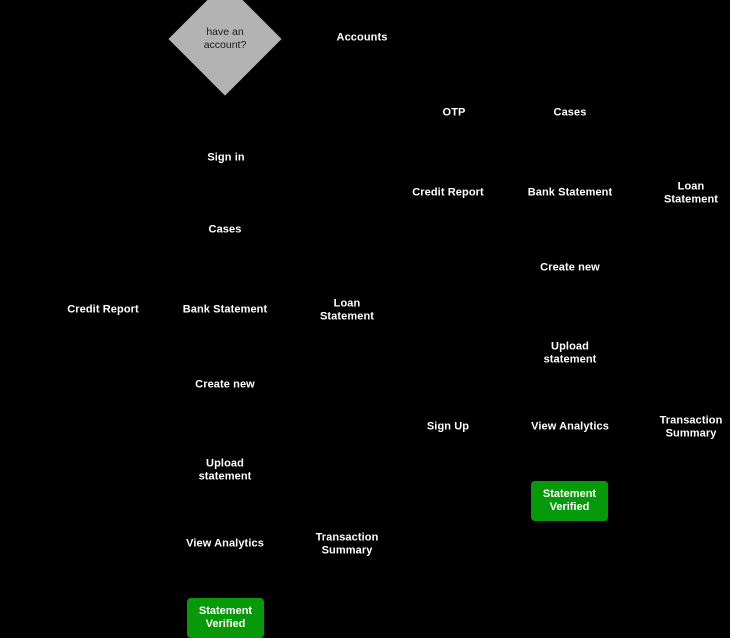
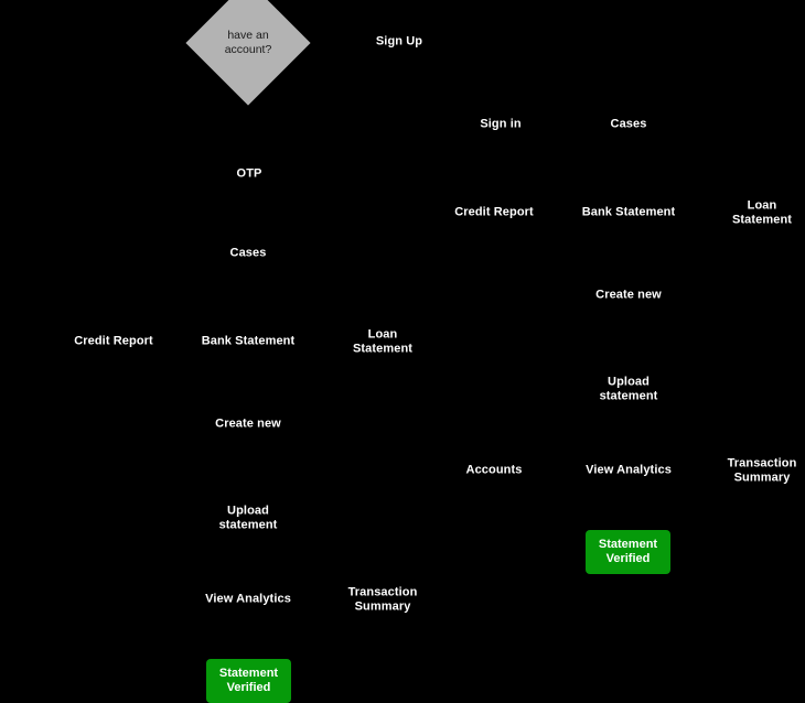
  have an
  account?
- Accounts
+ Sign Up
- OTP
+ Sign in
  Cases
- Sign in
+ OTP
  Credit Report
  Bank Statement
  Loan
  Statement
  Cases
  Create new
  Credit Report
  Bank Statement
  Loan
  Statement
  Upload
  statement
  Create new
- Sign Up
+ Accounts
  View Analytics
  Transaction
  Summary
  Upload
  statement
  Statement
  Verified
  View Analytics
  Transaction
  Summary
  Statement
  Verified
